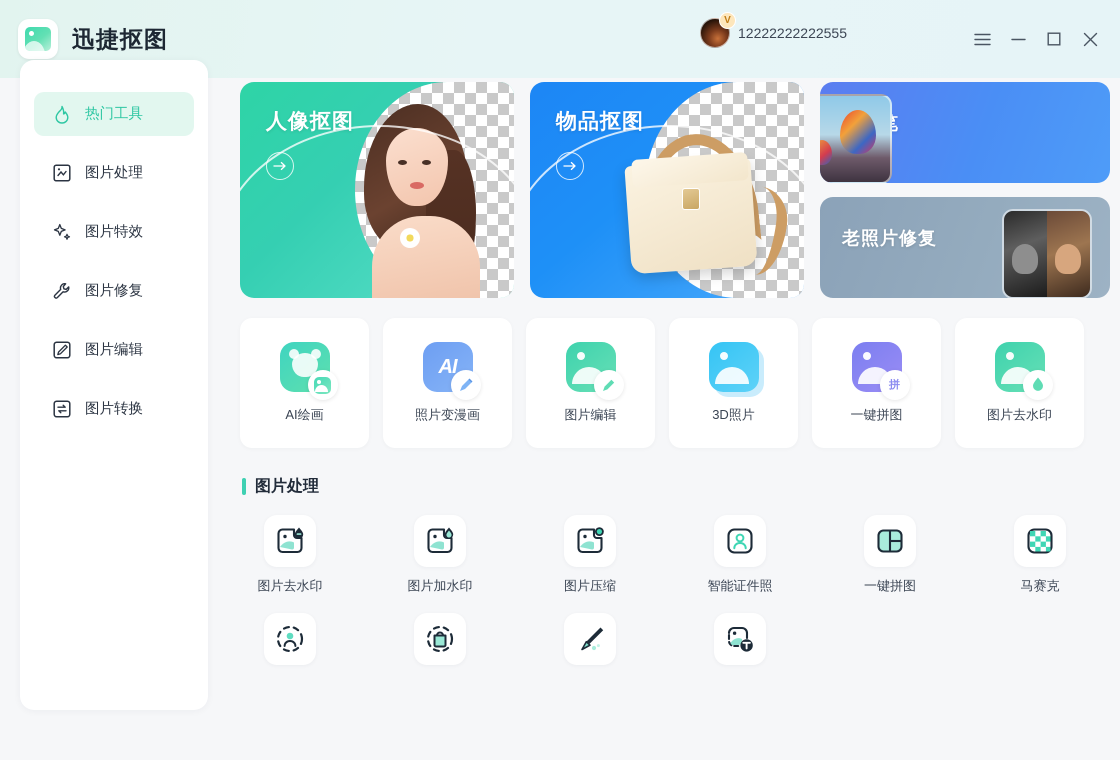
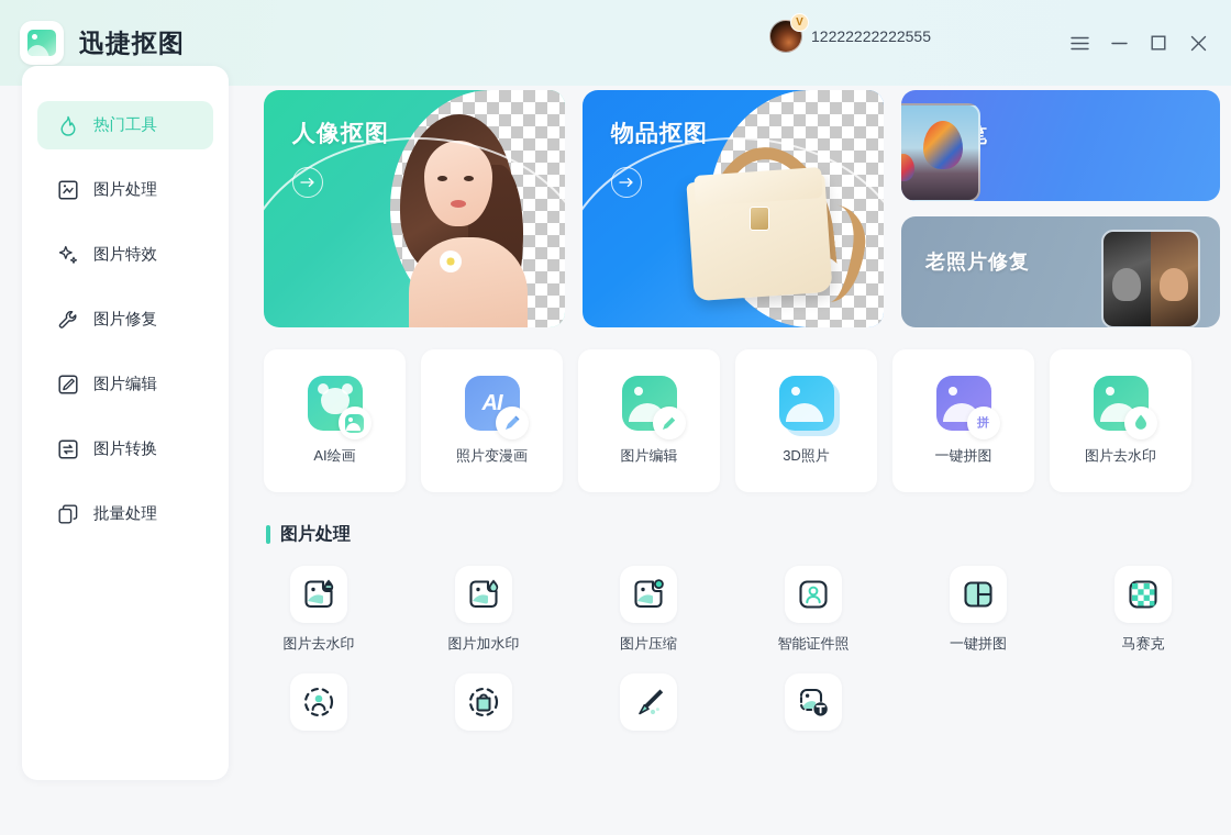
  迅捷抠图
  V
  12222222222555
  热门工具
  图片处理
  图片特效
  图片修复
  图片编辑
  图片转换
+ 批量处理
  人像抠图
  物品抠图
  老照片修复
  AI绘画
  AI
  照片变漫画
  图片编辑
  3D照片
  拼
  一键拼图
  图片去水印
  图片处理
  图片去水印
  图片加水印
  图片压缩
  智能证件照
  一键拼图
  马赛克
